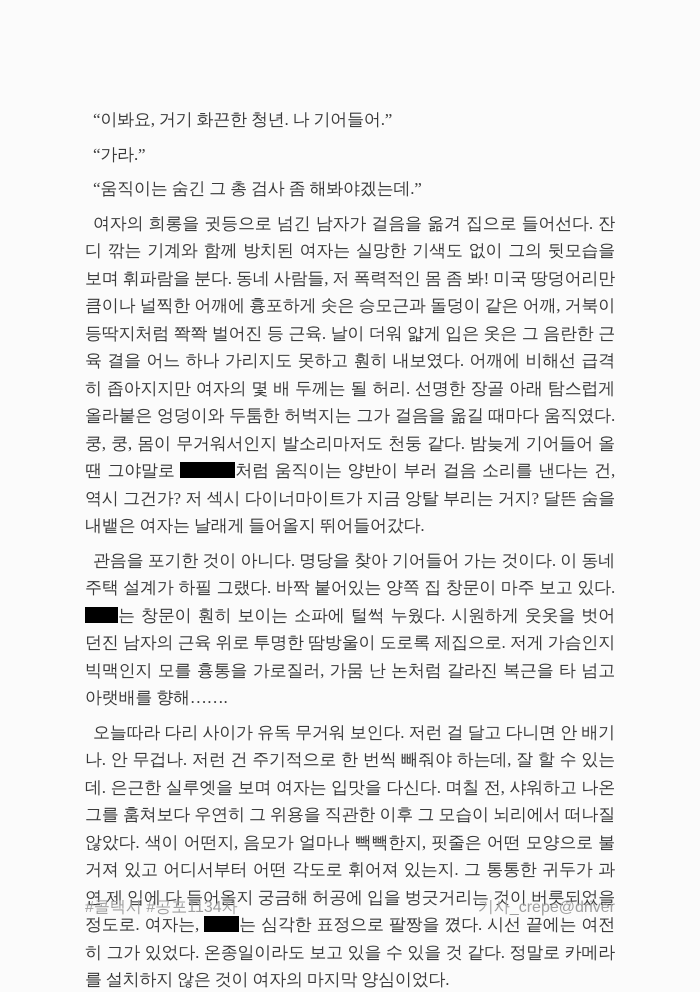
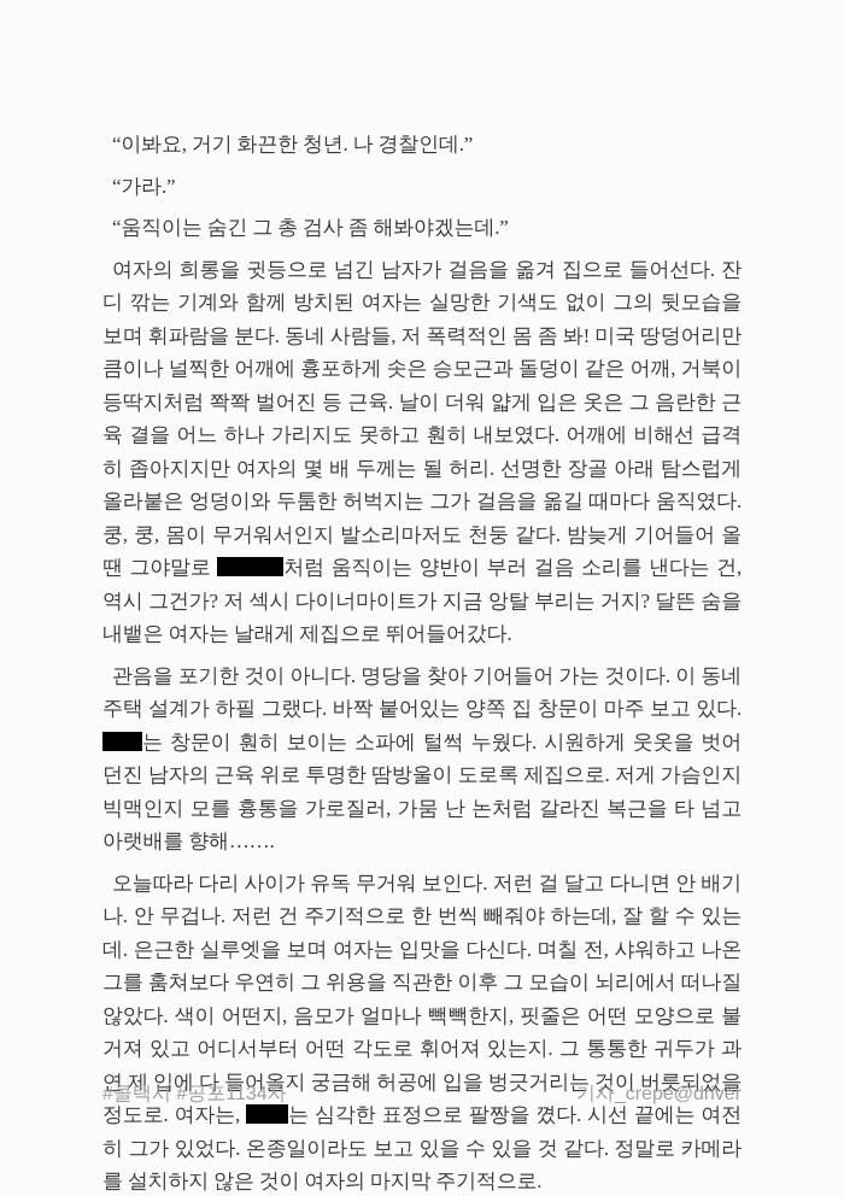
- “이봐요, 거기 화끈한 청년. 나 기어들어.”
+ “이봐요, 거기 화끈한 청년. 나 경찰인데.”
  “가라.”
  “움직이는 숨긴 그 총 검사 좀 해봐야겠는데.”
- 여자의 희롱을 귓등으로 넘긴 남자가 걸음을 옮겨 집으로 들어선다. 잔디 깎는 기계와 함께 방치된 여자는 실망한 기색도 없이 그의 뒷모습을 보며 휘파람을 분다. 동네 사람들, 저 폭력적인 몸 좀 봐! 미국 땅덩어리만큼이나 널찍한 어깨에 흉포하게 솟은 승모근과 돌덩이 같은 어깨, 거북이 등딱지처럼 쫙쫙 벌어진 등 근육. 날이 더워 얇게 입은 옷은 그 음란한 근육 결을 어느 하나 가리지도 못하고 훤히 내보였다. 어깨에 비해선 급격히 좁아지지만 여자의 몇 배 두께는 될 허리. 선명한 장골 아래 탐스럽게 올라붙은 엉덩이와 두툼한 허벅지는 그가 걸음을 옮길 때마다 움직였다. 쿵, 쿵, 몸이 무거워서인지 발소리마저도 천둥 같다. 밤늦게 기어들어 올 땐 그야말로 처럼 움직이는 양반이 부러 걸음 소리를 낸다는 건, 역시 그건가? 저 섹시 다이너마이트가 지금 앙탈 부리는 거지? 달뜬 숨을 내뱉은 여자는 날래게 들어올지 뛰어들어갔다.
+ 여자의 희롱을 귓등으로 넘긴 남자가 걸음을 옮겨 집으로 들어선다. 잔디 깎는 기계와 함께 방치된 여자는 실망한 기색도 없이 그의 뒷모습을 보며 휘파람을 분다. 동네 사람들, 저 폭력적인 몸 좀 봐! 미국 땅덩어리만큼이나 널찍한 어깨에 흉포하게 솟은 승모근과 돌덩이 같은 어깨, 거북이 등딱지처럼 쫙쫙 벌어진 등 근육. 날이 더워 얇게 입은 옷은 그 음란한 근육 결을 어느 하나 가리지도 못하고 훤히 내보였다. 어깨에 비해선 급격히 좁아지지만 여자의 몇 배 두께는 될 허리. 선명한 장골 아래 탐스럽게 올라붙은 엉덩이와 두툼한 허벅지는 그가 걸음을 옮길 때마다 움직였다. 쿵, 쿵, 몸이 무거워서인지 발소리마저도 천둥 같다. 밤늦게 기어들어 올 땐 그야말로 처럼 움직이는 양반이 부러 걸음 소리를 낸다는 건, 역시 그건가? 저 섹시 다이너마이트가 지금 앙탈 부리는 거지? 달뜬 숨을 내뱉은 여자는 날래게 제집으로 뛰어들어갔다.
  관음을 포기한 것이 아니다. 명당을 찾아 기어들어 가는 것이다. 이 동네 주택 설계가 하필 그랬다. 바짝 붙어있는 양쪽 집 창문이 마주 보고 있다. 는 창문이 훤히 보이는 소파에 털썩 누웠다. 시원하게 웃옷을 벗어 던진 남자의 근육 위로 투명한 땀방울이 도로록 제집으로. 저게 가슴인지 빅맥인지 모를 흉통을 가로질러, 가뭄 난 논처럼 갈라진 복근을 타 넘고 아랫배를 향해…….
- 오늘따라 다리 사이가 유독 무거워 보인다. 저런 걸 달고 다니면 안 배기나. 안 무겁나. 저런 건 주기적으로 한 번씩 빼줘야 하는데, 잘 할 수 있는데. 은근한 실루엣을 보며 여자는 입맛을 다신다. 며칠 전, 샤워하고 나온 그를 훔쳐보다 우연히 그 위용을 직관한 이후 그 모습이 뇌리에서 떠나질 않았다. 색이 어떤지, 음모가 얼마나 빽빽한지, 핏줄은 어떤 모양으로 불거져 있고 어디서부터 어떤 각도로 휘어져 있는지. 그 통통한 귀두가 과연 제 입에 다 들어올지 궁금해 허공에 입을 벙긋거리는 것이 버릇되었을 정도로. 여자는, 는 심각한 표정으로 팔짱을 꼈다. 시선 끝에는 여전히 그가 있었다. 온종일이라도 보고 있을 수 있을 것 같다. 정말로 카메라를 설치하지 않은 것이 여자의 마지막 양심이었다.
+ 오늘따라 다리 사이가 유독 무거워 보인다. 저런 걸 달고 다니면 안 배기나. 안 무겁나. 저런 건 주기적으로 한 번씩 빼줘야 하는데, 잘 할 수 있는데. 은근한 실루엣을 보며 여자는 입맛을 다신다. 며칠 전, 샤워하고 나온 그를 훔쳐보다 우연히 그 위용을 직관한 이후 그 모습이 뇌리에서 떠나질 않았다. 색이 어떤지, 음모가 얼마나 빽빽한지, 핏줄은 어떤 모양으로 불거져 있고 어디서부터 어떤 각도로 휘어져 있는지. 그 통통한 귀두가 과연 제 입에 다 들어올지 궁금해 허공에 입을 벙긋거리는 것이 버릇되었을 정도로. 여자는, 는 심각한 표정으로 팔짱을 꼈다. 시선 끝에는 여전히 그가 있었다. 온종일이라도 보고 있을 수 있을 것 같다. 정말로 카메라를 설치하지 않은 것이 여자의 마지막 주기적으로.
  #콜택시 #공포1134자
  기사_crepe@driver
